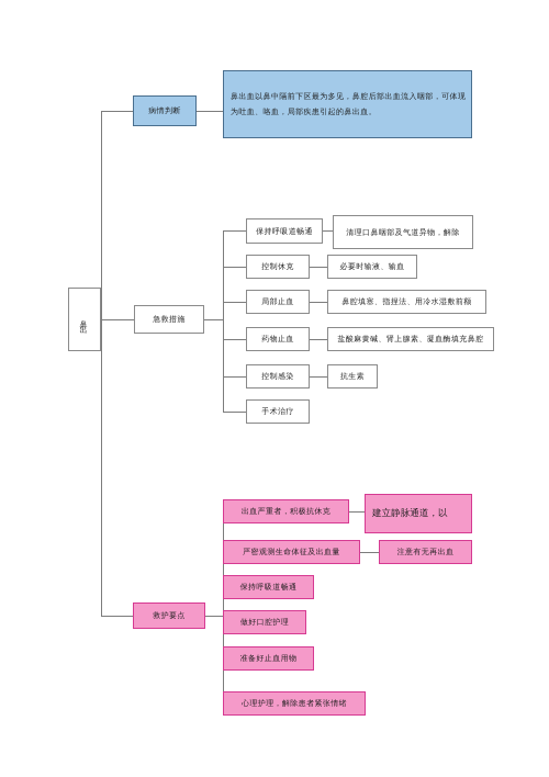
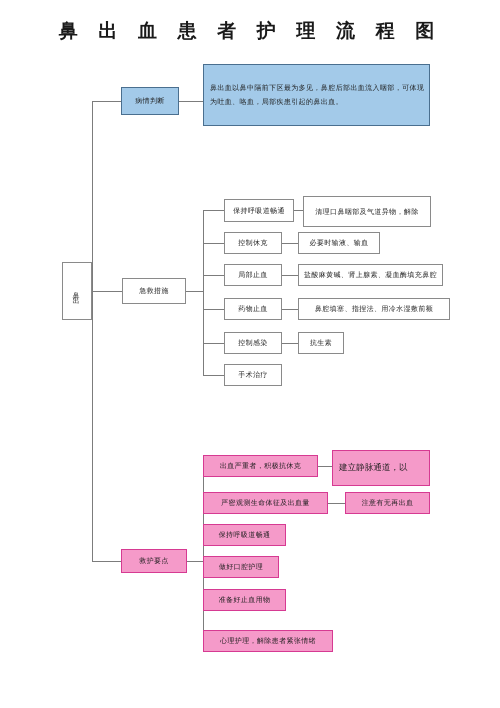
+ 鼻 出 血 患 者 护 理 流 程 图
  病情判断
  鼻出血以鼻中隔前下区最为多见，鼻腔后部出血流入咽部，可体现为吐血、咯血，局部疾患引起的鼻出血。
  急救措施
  保持呼吸道畅通
  清理口鼻咽部及气道异物，解除
  控制休克
  必要时输液、输血
  局部止血
- 鼻腔填塞、指捏法、用冷水湿敷前额
+ 盐酸麻黄碱、肾上腺素、凝血酶填充鼻腔
  药物止血
- 盐酸麻黄碱、肾上腺素、凝血酶填充鼻腔
+ 鼻腔填塞、指捏法、用冷水湿敷前额
  控制感染
  抗生素
  手术治疗
  救护要点
  出血严重者，积极抗休克
  建立静脉通道，以
  严密观测生命体征及出血量
  注意有无再出血
  保持呼吸道畅通
  做好口腔护理
  准备好止血用物
  心理护理，解除患者紧张情绪
